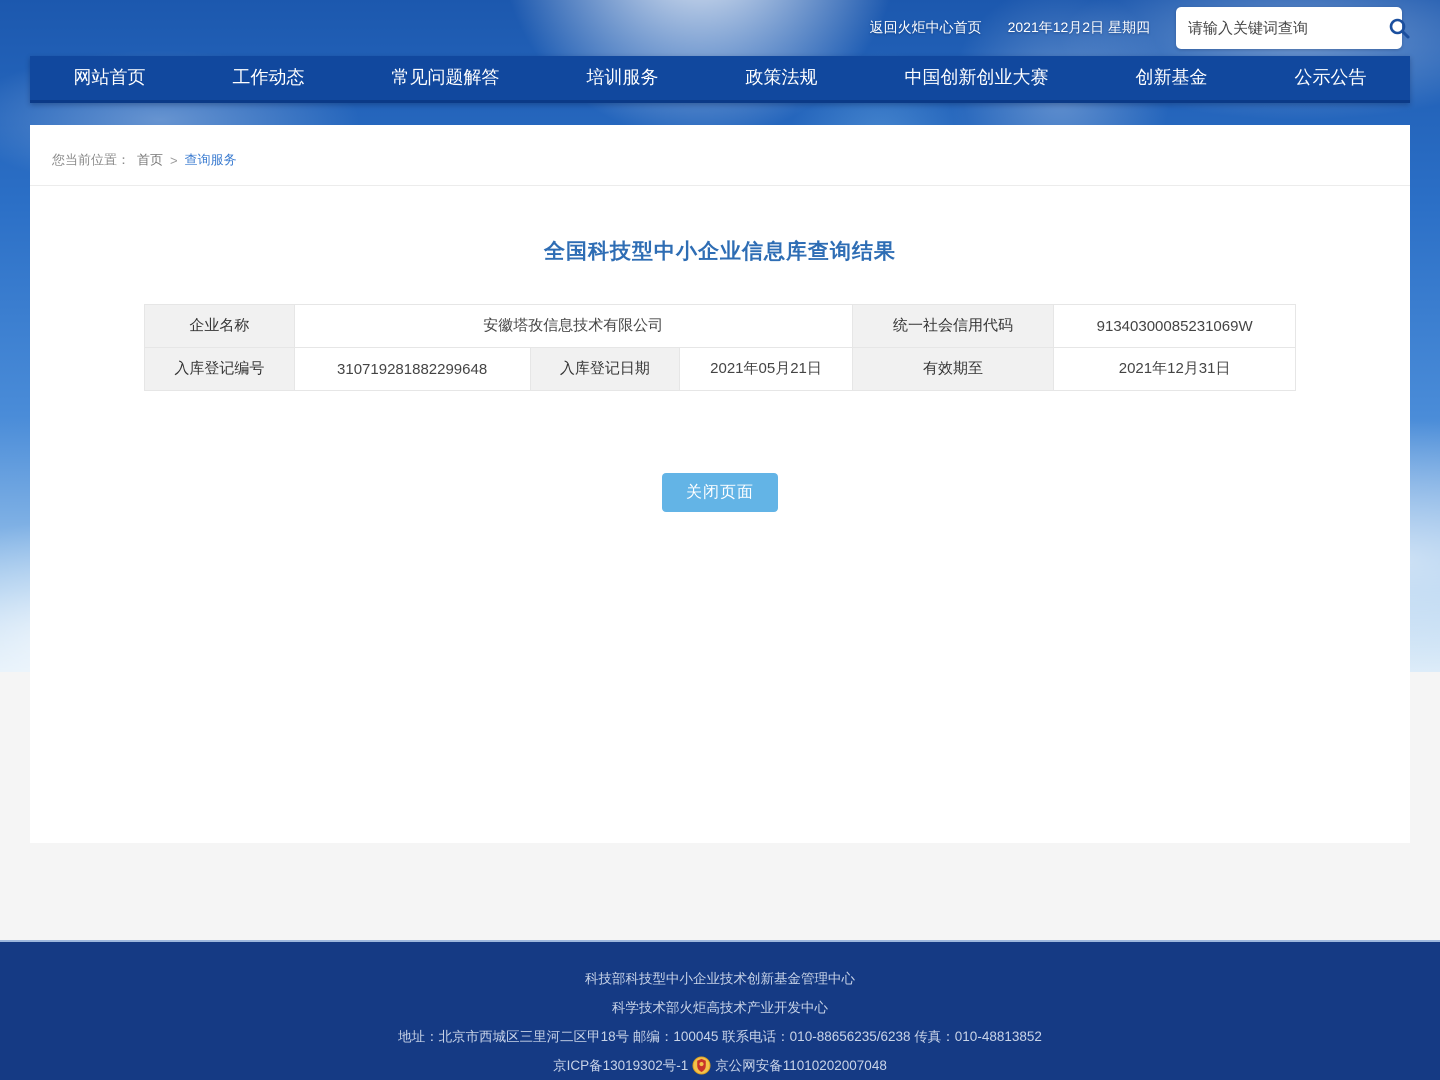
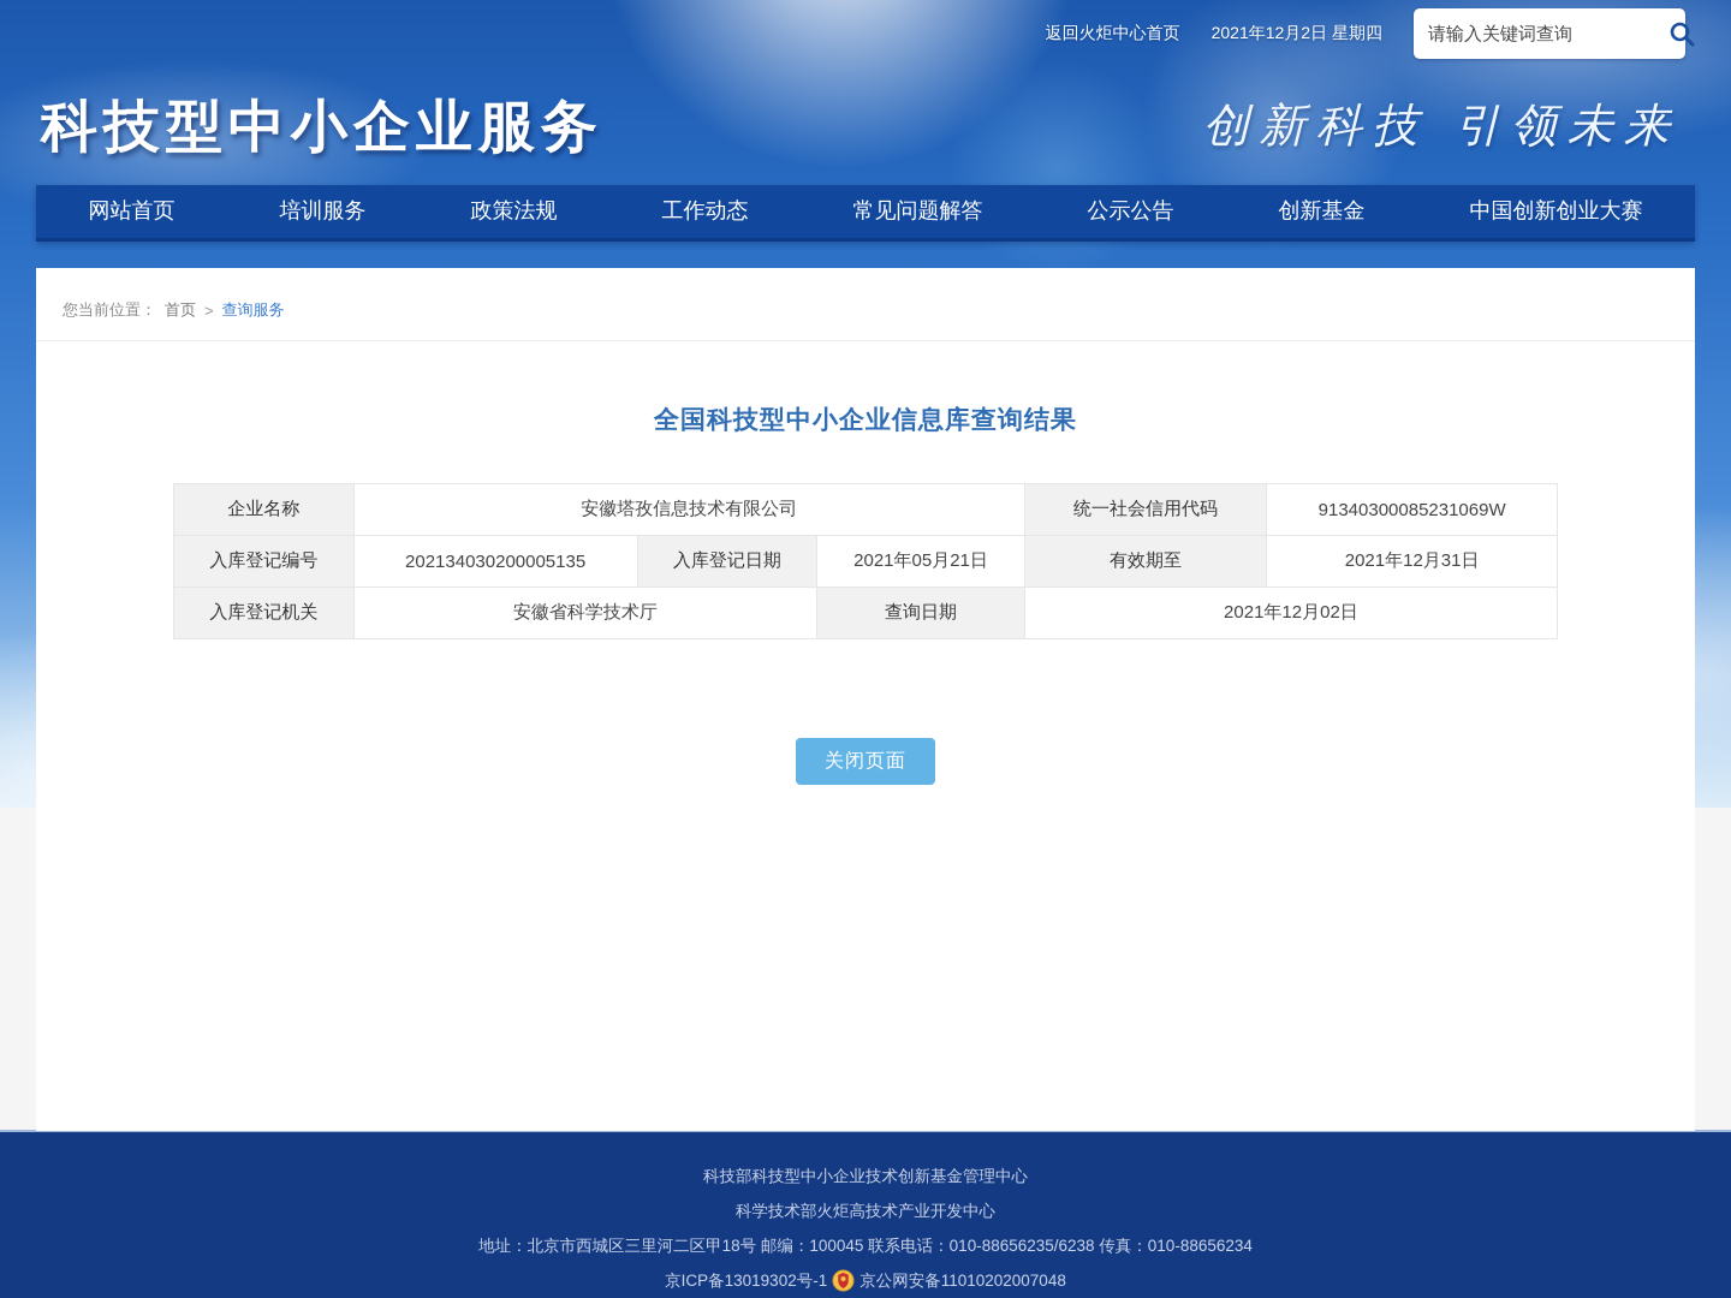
  返回火炬中心首页
  2021年12月2日 星期四
  请输入关键词查询
+ 科技型中小企业服务
+ 创新科技 引领未来
  网站首页
- 工作动态
+ 培训服务
- 常见问题解答
+ 政策法规
- 培训服务
+ 工作动态
- 政策法规
+ 常见问题解答
- 中国创新创业大赛
+ 公示公告
  创新基金
- 公示公告
+ 中国创新创业大赛
  您当前位置：
  首页
  >
  查询服务
  全国科技型中小企业信息库查询结果
  企业名称	安徽塔孜信息技术有限公司	统一社会信用代码	91340300085231069W
- 入库登记编号	310719281882299648	入库登记日期	2021年05月21日	有效期至	2021年12月31日
+ 入库登记编号	202134030200005135	入库登记日期	2021年05月21日	有效期至	2021年12月31日
+ 入库登记机关	安徽省科学技术厅	查询日期	2021年12月02日
  关闭页面
  科技部科技型中小企业技术创新基金管理中心
  科学技术部火炬高技术产业开发中心
- 地址：北京市西城区三里河二区甲18号 邮编：100045 联系电话：010-88656235/6238 传真：010-48813852
+ 地址：北京市西城区三里河二区甲18号 邮编：100045 联系电话：010-88656235/6238 传真：010-88656234
  京ICP备13019302号-1
  京公网安备11010202007048
